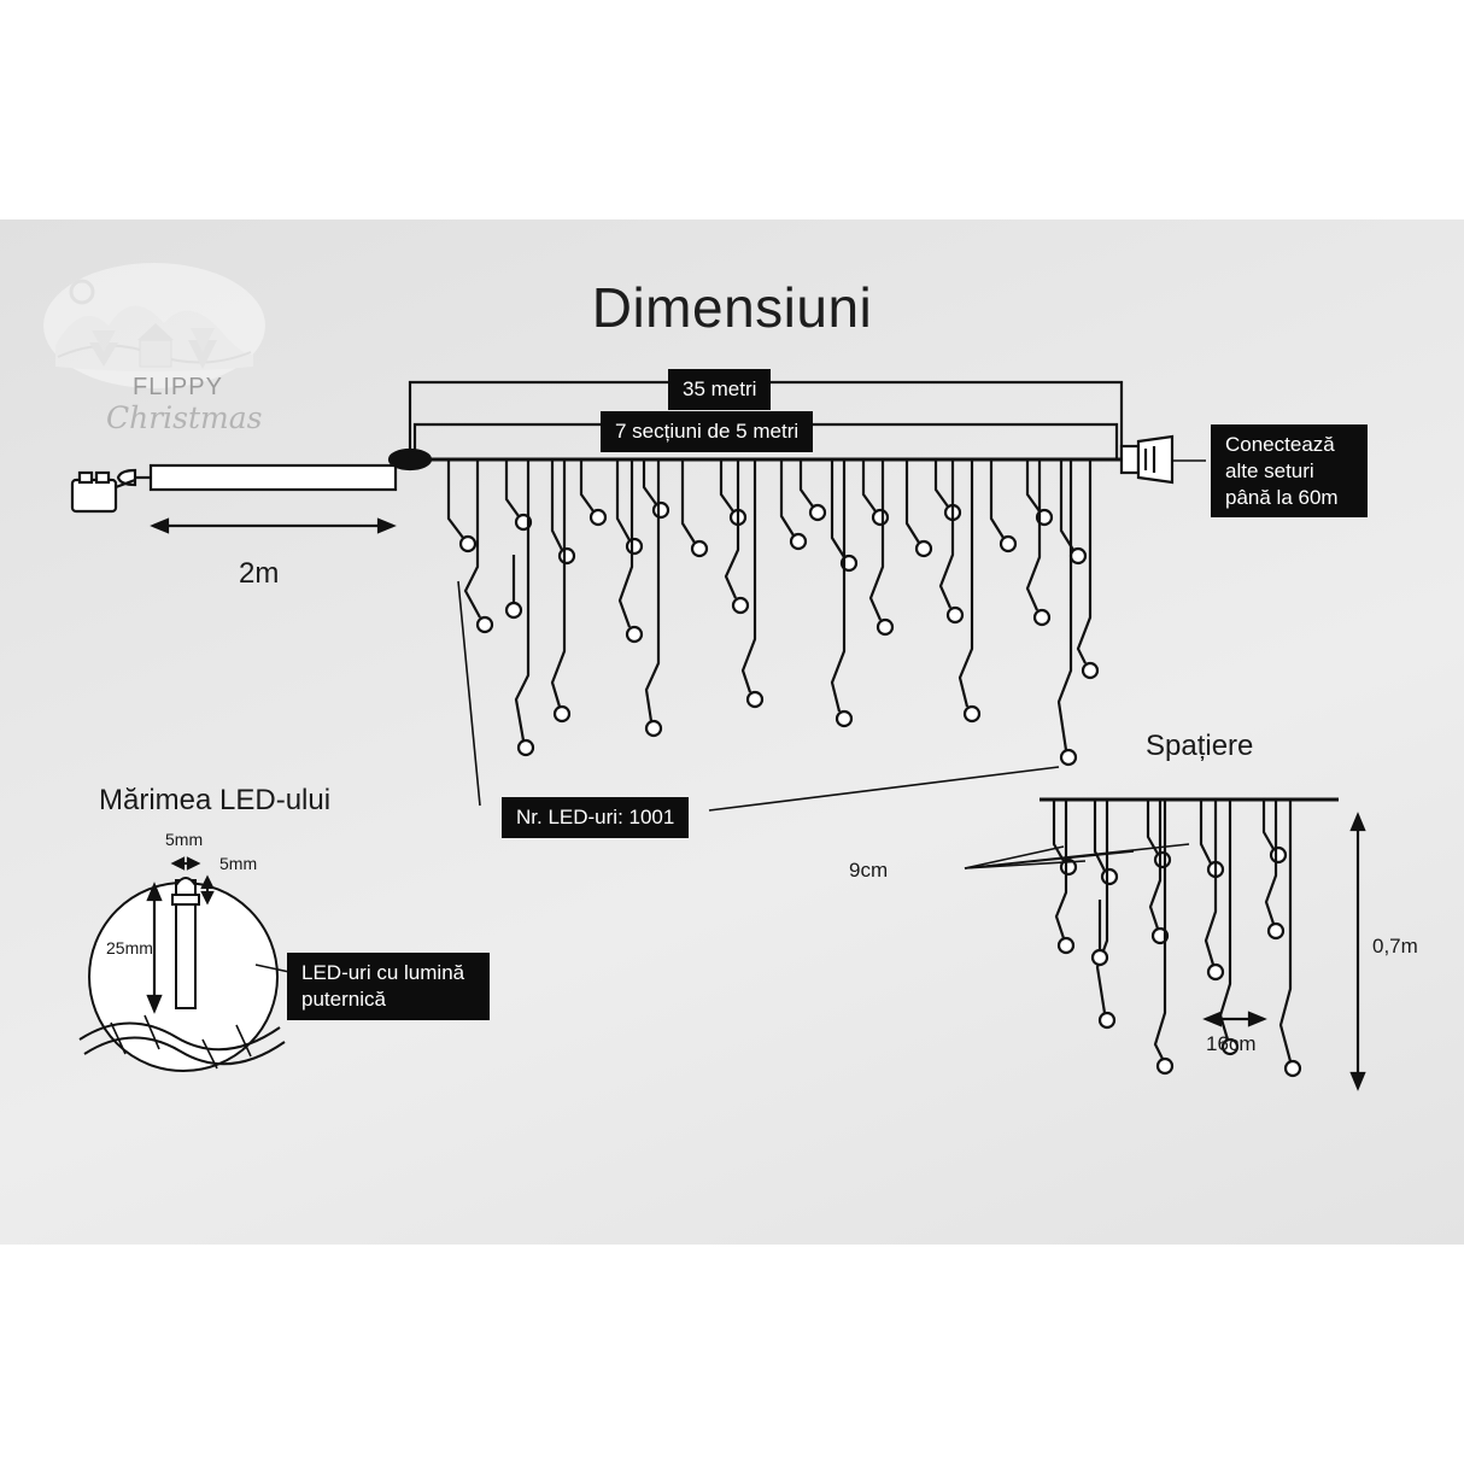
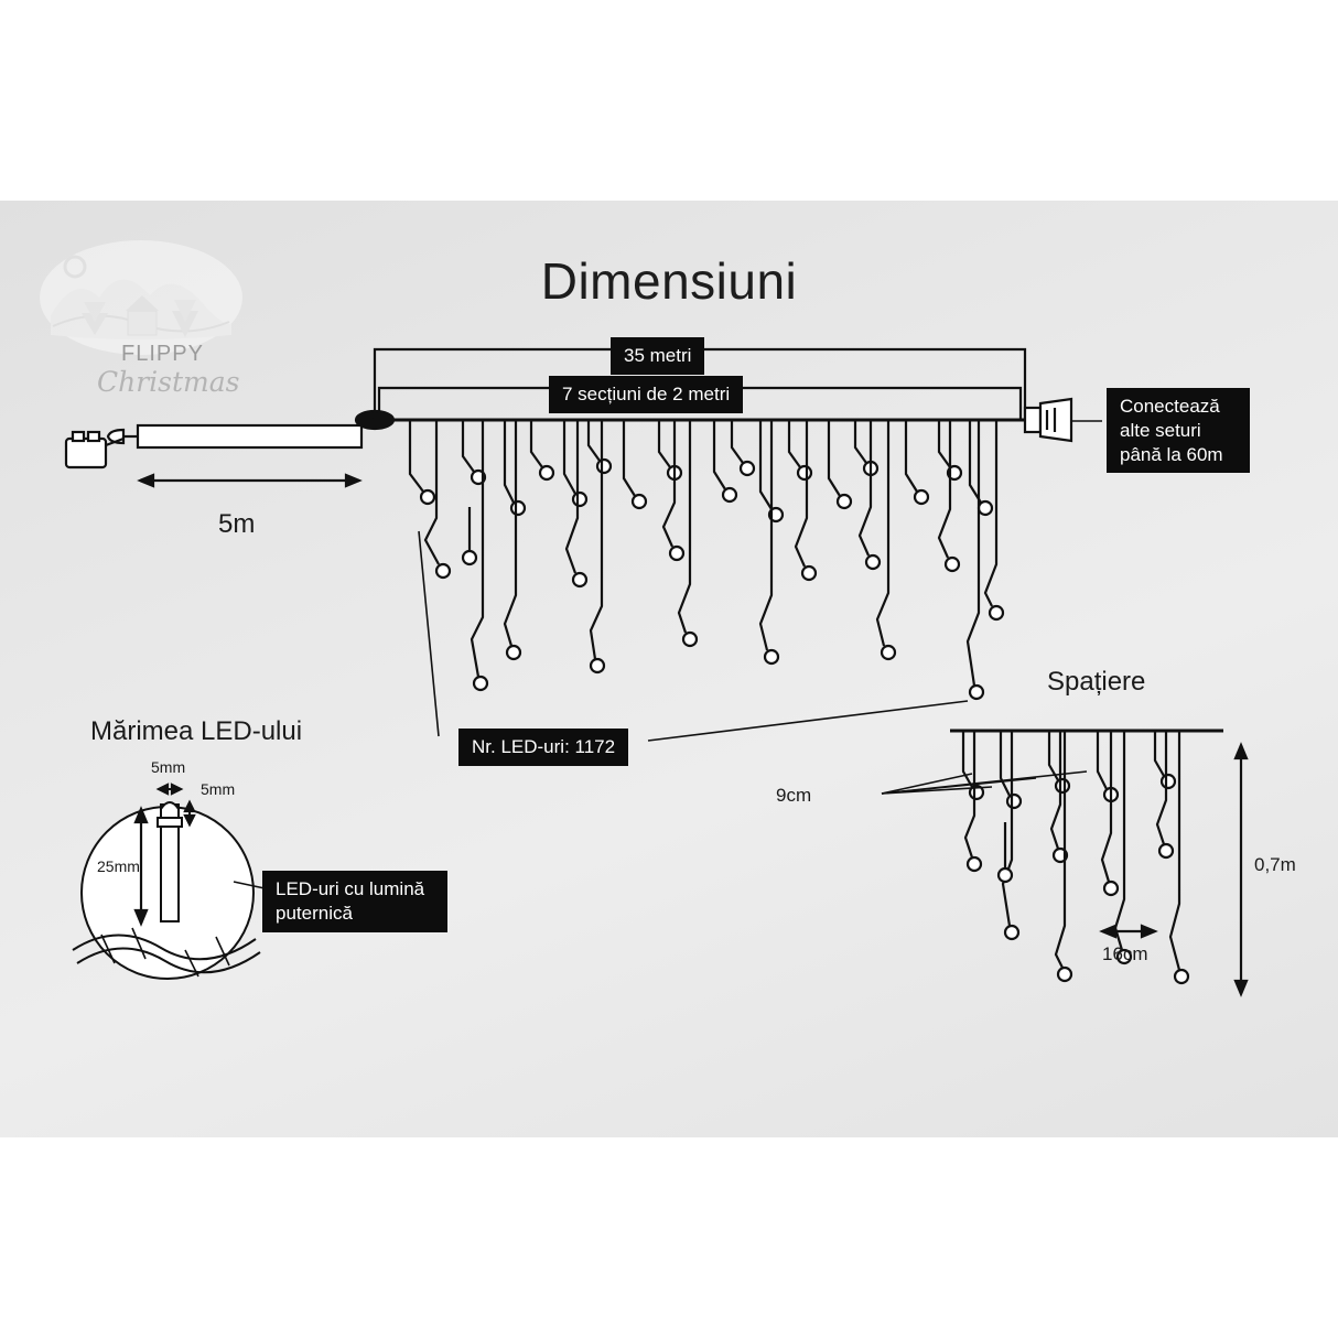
  FLIPPY
  Christmas
  Dimensiuni
  35 metri
- 7 secțiuni de 5 metri
+ 7 secțiuni de 2 metri
  Conectează alte seturi până la 60m
- Nr. LED-uri: 1001
+ Nr. LED-uri: 1172
  LED-uri cu lumină puternică
- 2m
+ 5m
  Spațiere
  Mărimea LED-ului
  9cm
  16cm
  0,7m
  5mm
  5mm
  25mm
